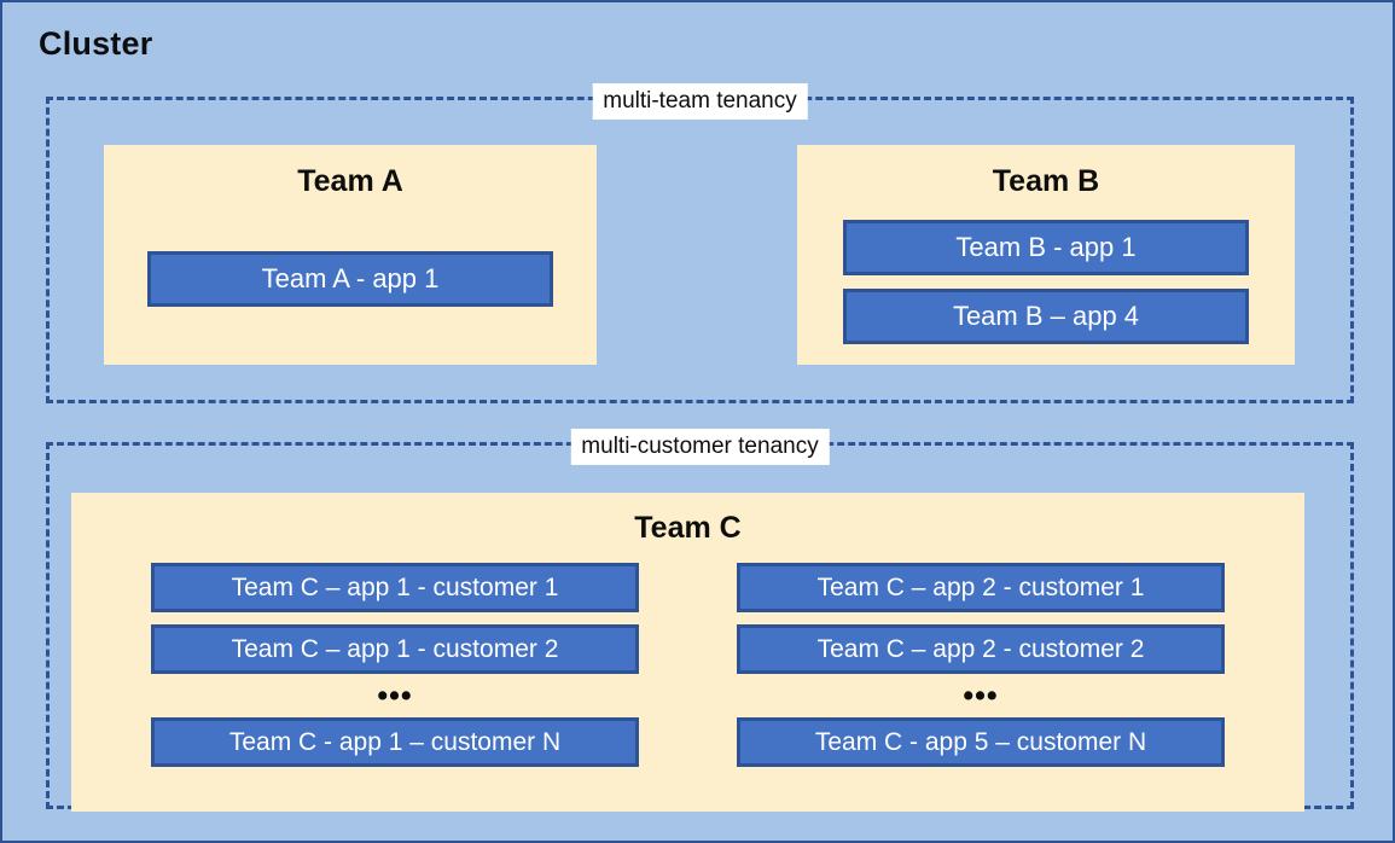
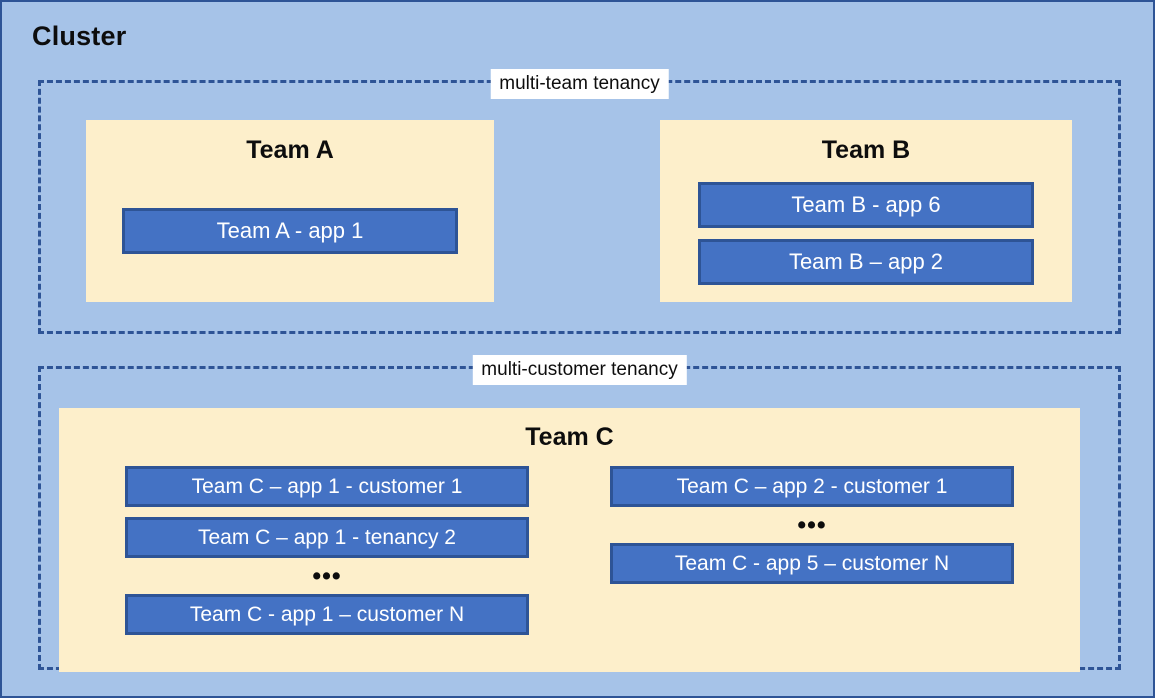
  Cluster
  multi-team tenancy
  Team A
  Team A - app 1
  Team B
- Team B - app 1
+ Team B - app 6
- Team B – app 4
+ Team B – app 2
  multi-customer tenancy
  Team C
  Team C – app 1 - customer 1
- Team C – app 1 - customer 2
+ Team C – app 1 - tenancy 2
  •••
  Team C - app 1 – customer N
  Team C – app 2 - customer 1
- Team C – app 2 - customer 2
  •••
  Team C - app 5 – customer N
